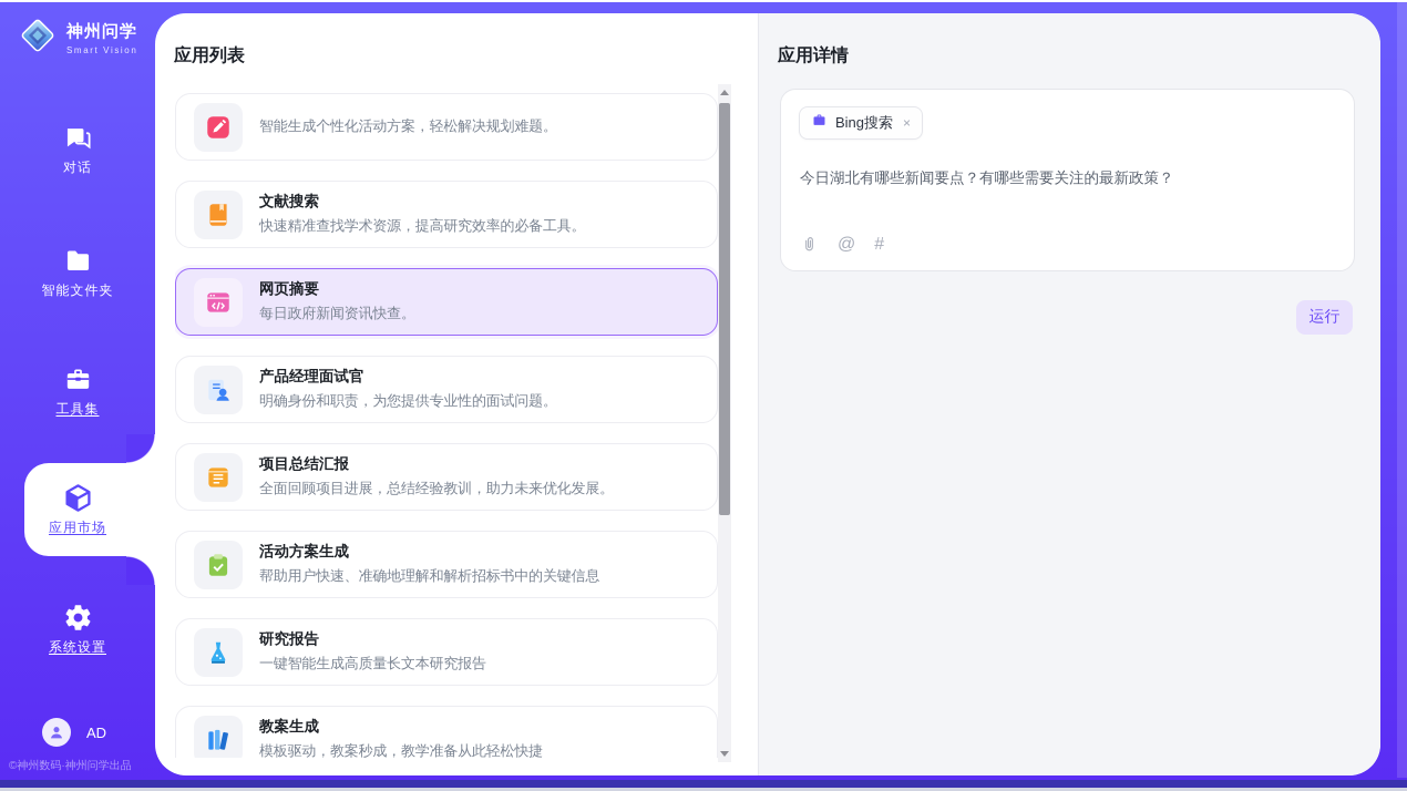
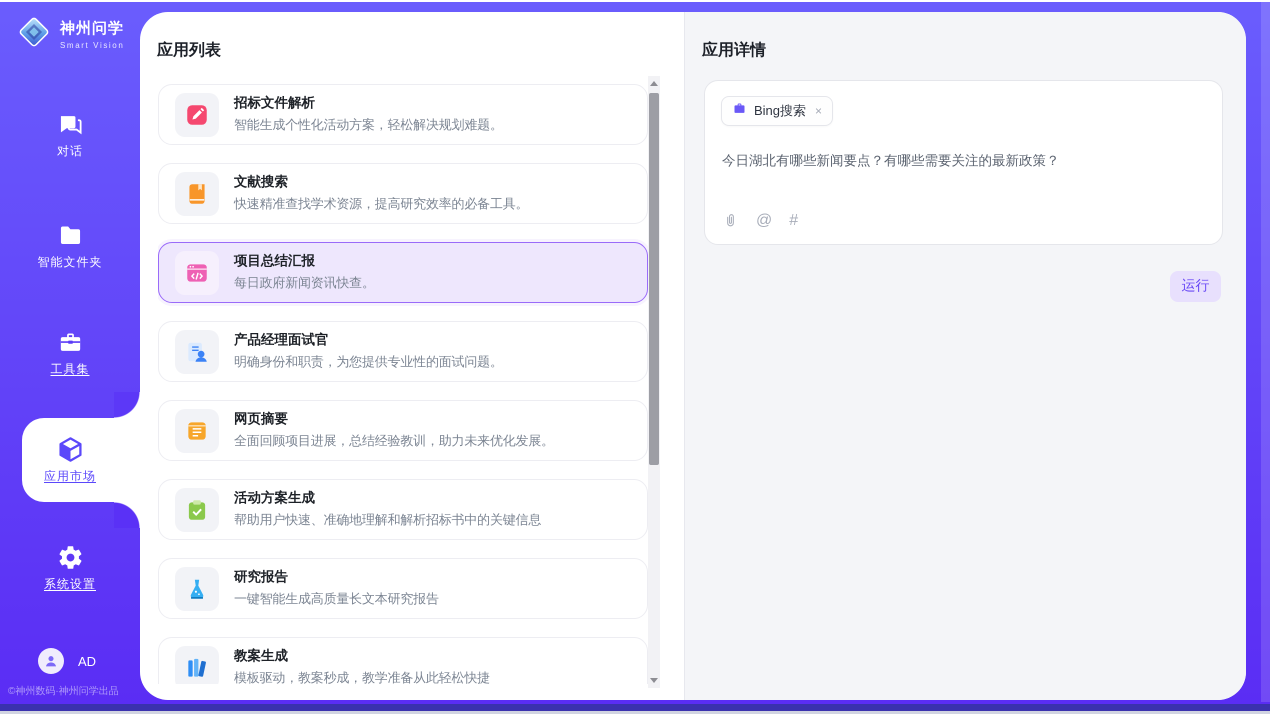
  神州问学
  Smart Vision
  对话
  智能文件夹
  工具集
  应用市场
  系统设置
  AD
  ©神州数码·神州问学出品
  应用列表
+ 招标文件解析
  智能生成个性化活动方案，轻松解决规划难题。
  文献搜索
  快速精准查找学术资源，提高研究效率的必备工具。
- 网页摘要
+ 项目总结汇报
  每日政府新闻资讯快查。
  产品经理面试官
  明确身份和职责，为您提供专业性的面试问题。
- 项目总结汇报
+ 网页摘要
  全面回顾项目进展，总结经验教训，助力未来优化发展。
  活动方案生成
  帮助用户快速、准确地理解和解析招标书中的关键信息
  研究报告
  一键智能生成高质量长文本研究报告
  教案生成
  模板驱动，教案秒成，教学准备从此轻松快捷
  应用详情
  Bing搜索
  ×
  今日湖北有哪些新闻要点？有哪些需要关注的最新政策？
  @
  #
  运行
